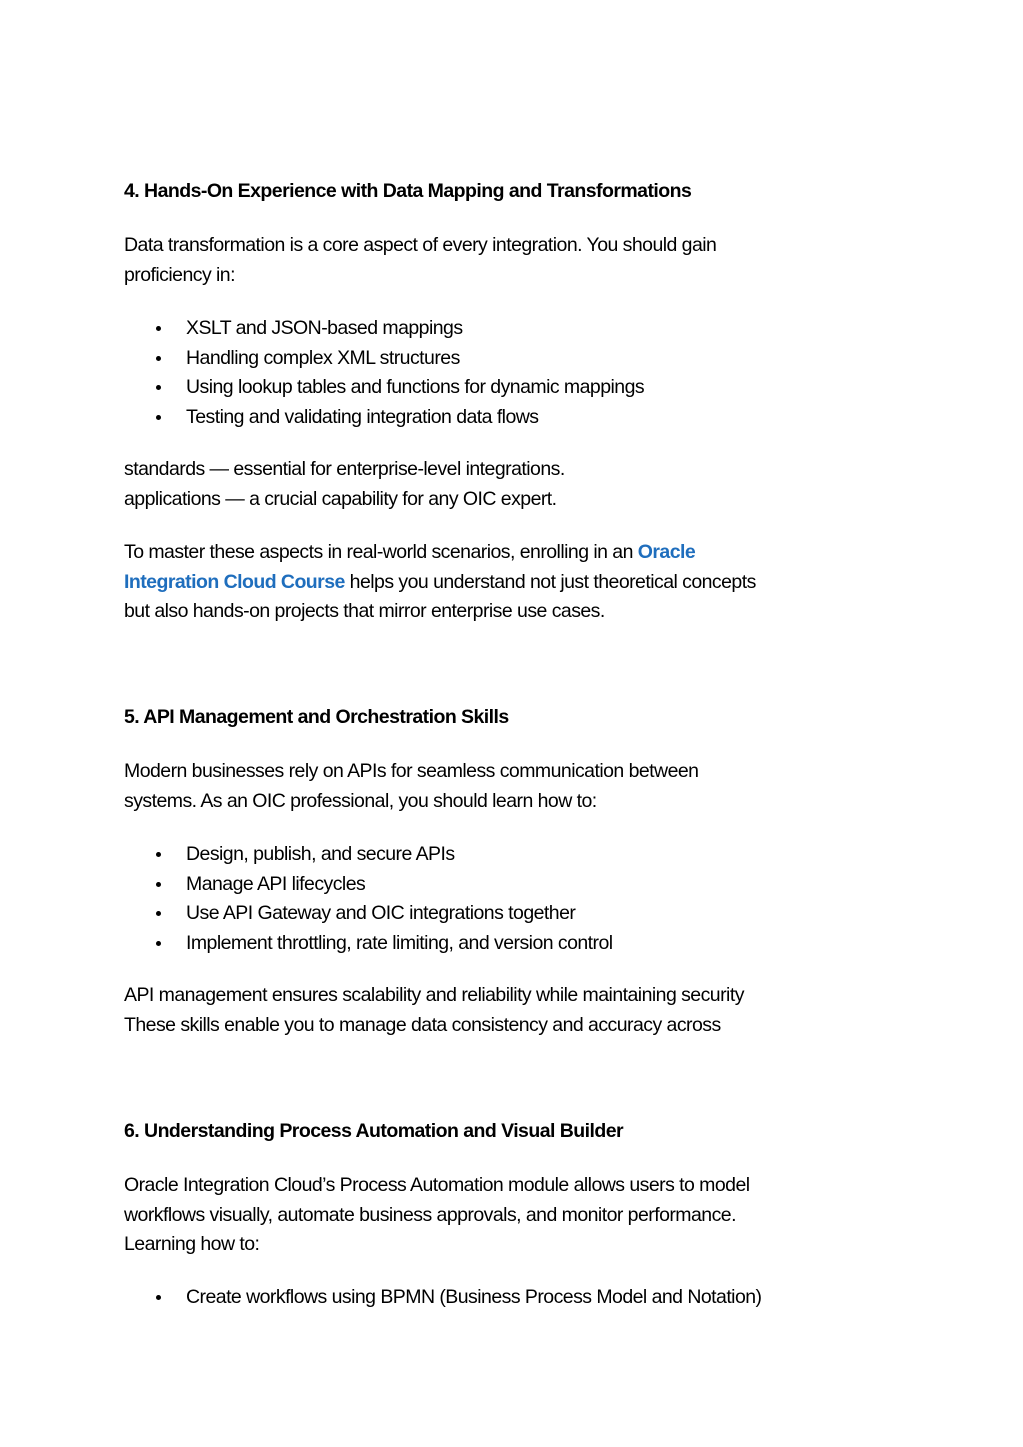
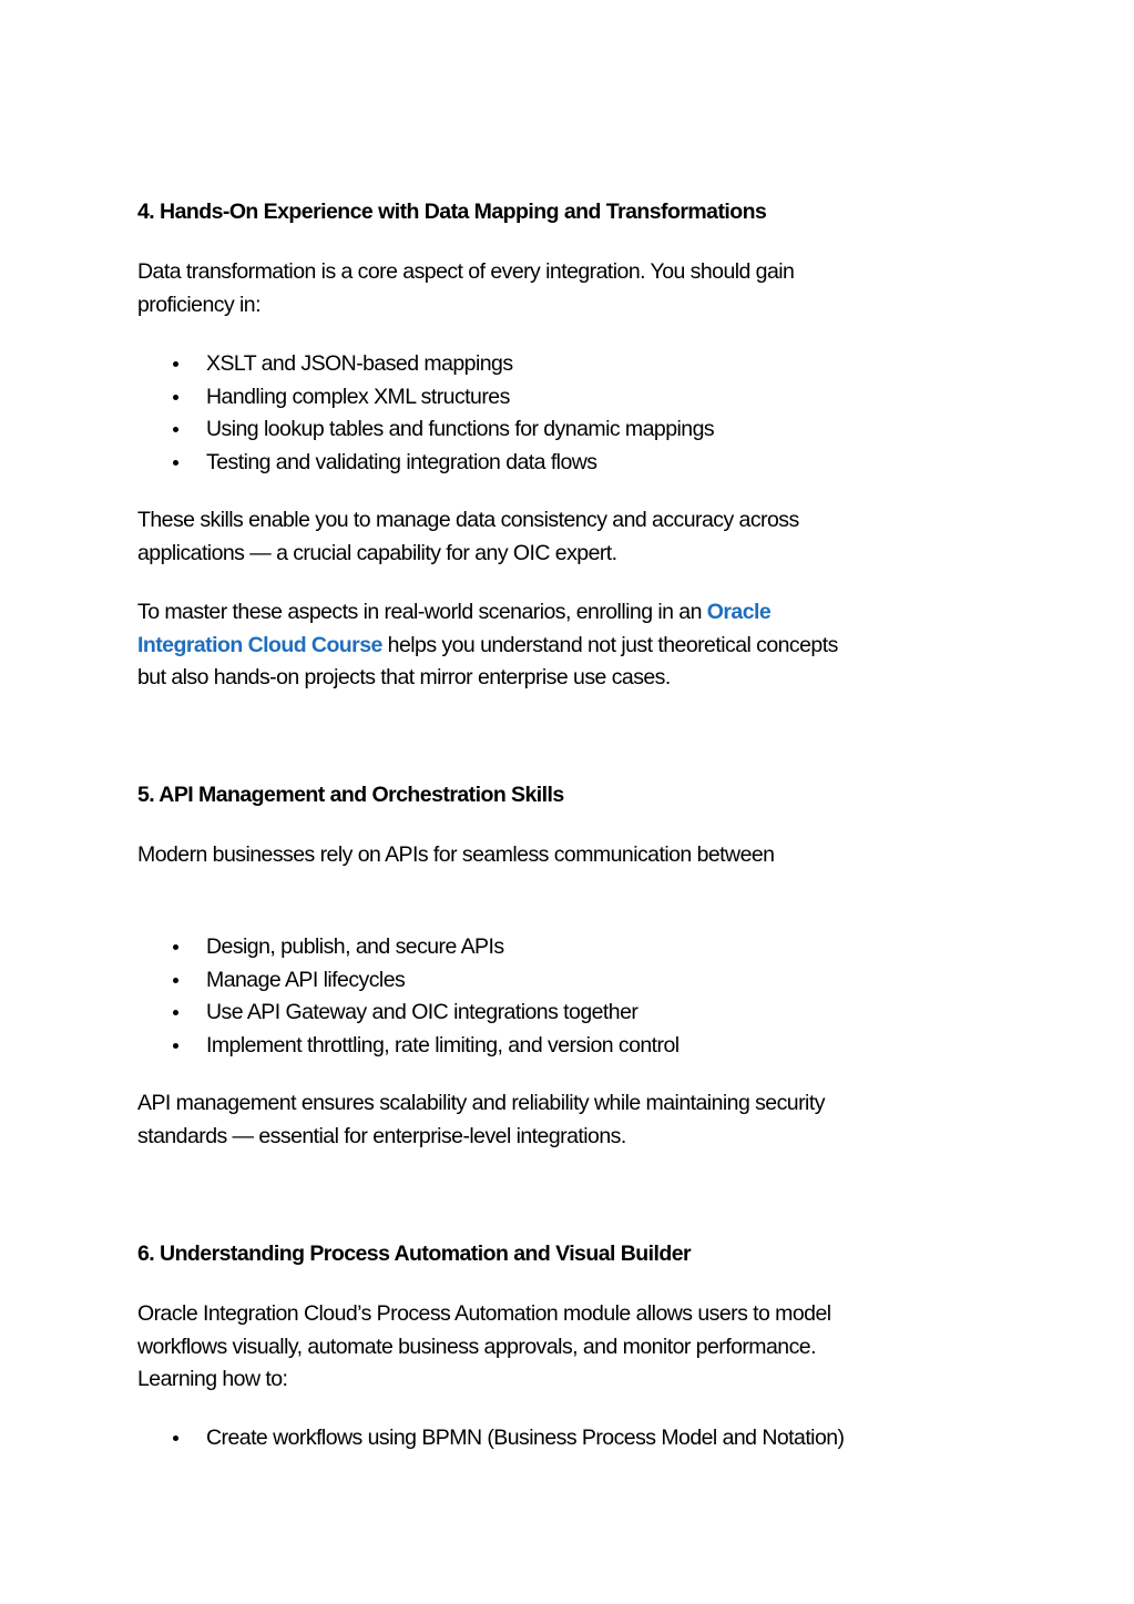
  4. Hands-On Experience with Data Mapping and Transformations
  Data transformation is a core aspect of every integration. You should gain
  proficiency in:
  XSLT and JSON-based mappings
  Handling complex XML structures
  Using lookup tables and functions for dynamic mappings
  Testing and validating integration data flows
- standards — essential for enterprise-level integrations.
+ These skills enable you to manage data consistency and accuracy across
  applications — a crucial capability for any OIC expert.
  To master these aspects in real-world scenarios, enrolling in an Oracle
  Integration Cloud Course helps you understand not just theoretical concepts
  but also hands-on projects that mirror enterprise use cases.
  5. API Management and Orchestration Skills
  Modern businesses rely on APIs for seamless communication between
- systems. As an OIC professional, you should learn how to:
  Design, publish, and secure APIs
  Manage API lifecycles
  Use API Gateway and OIC integrations together
  Implement throttling, rate limiting, and version control
  API management ensures scalability and reliability while maintaining security
- These skills enable you to manage data consistency and accuracy across
+ standards — essential for enterprise-level integrations.
  6. Understanding Process Automation and Visual Builder
  Oracle Integration Cloud’s Process Automation module allows users to model
  workflows visually, automate business approvals, and monitor performance.
  Learning how to:
  Create workflows using BPMN (Business Process Model and Notation)
